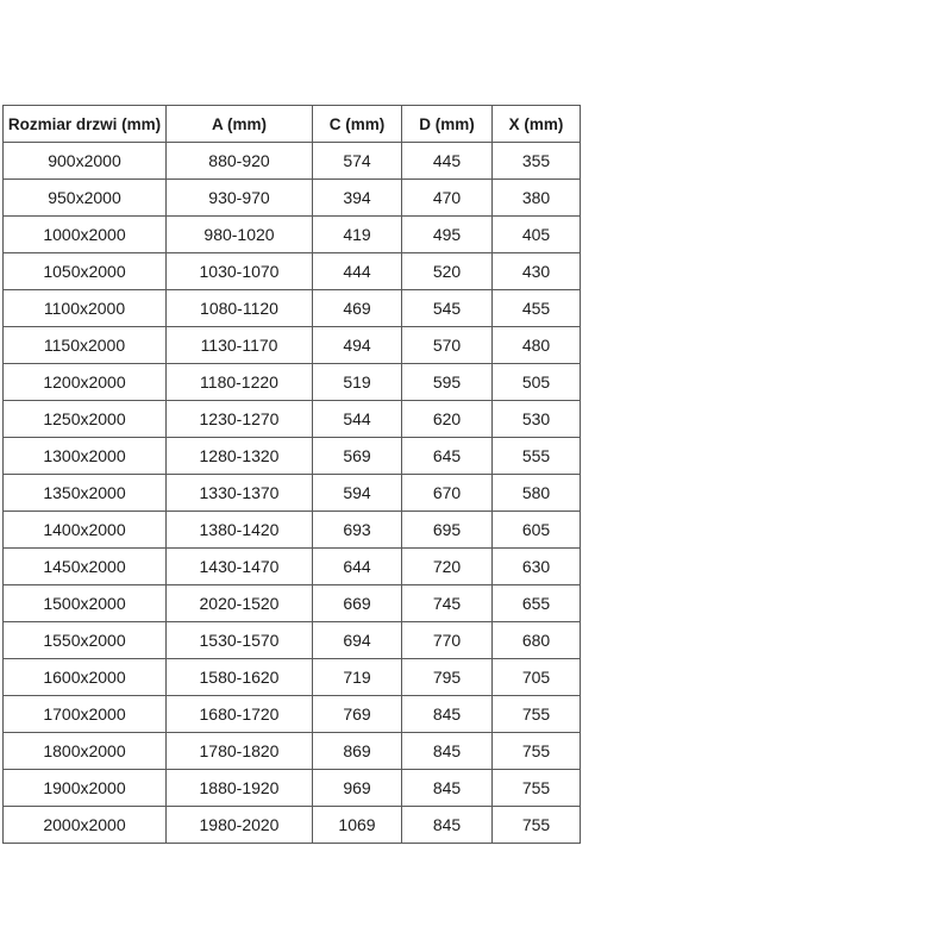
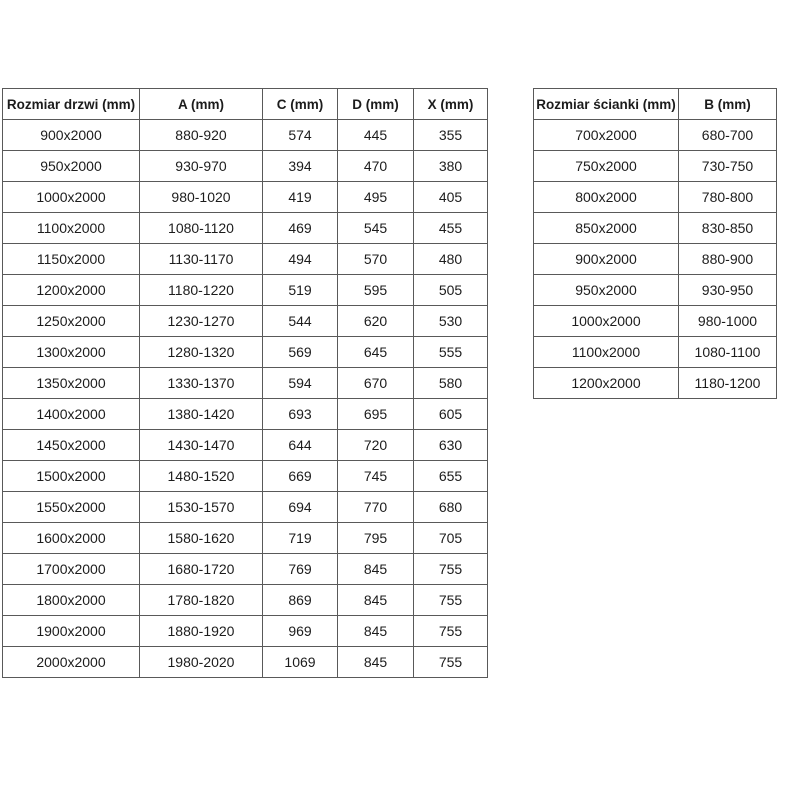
  Rozmiar drzwi (mm)	A (mm)	C (mm)	D (mm)	X (mm)
  900x2000	880-920	574	445	355
  950x2000	930-970	394	470	380
  1000x2000	980-1020	419	495	405
- 1050x2000	1030-1070	444	520	430
  1100x2000	1080-1120	469	545	455
  1150x2000	1130-1170	494	570	480
  1200x2000	1180-1220	519	595	505
  1250x2000	1230-1270	544	620	530
  1300x2000	1280-1320	569	645	555
  1350x2000	1330-1370	594	670	580
  1400x2000	1380-1420	693	695	605
  1450x2000	1430-1470	644	720	630
- 1500x2000	2020-1520	669	745	655
+ 1500x2000	1480-1520	669	745	655
  1550x2000	1530-1570	694	770	680
  1600x2000	1580-1620	719	795	705
  1700x2000	1680-1720	769	845	755
  1800x2000	1780-1820	869	845	755
  1900x2000	1880-1920	969	845	755
  2000x2000	1980-2020	1069	845	755
+ Rozmiar ścianki (mm)	B (mm)
+ 700x2000	680-700
+ 750x2000	730-750
+ 800x2000	780-800
+ 850x2000	830-850
+ 900x2000	880-900
+ 950x2000	930-950
+ 1000x2000	980-1000
+ 1100x2000	1080-1100
+ 1200x2000	1180-1200
